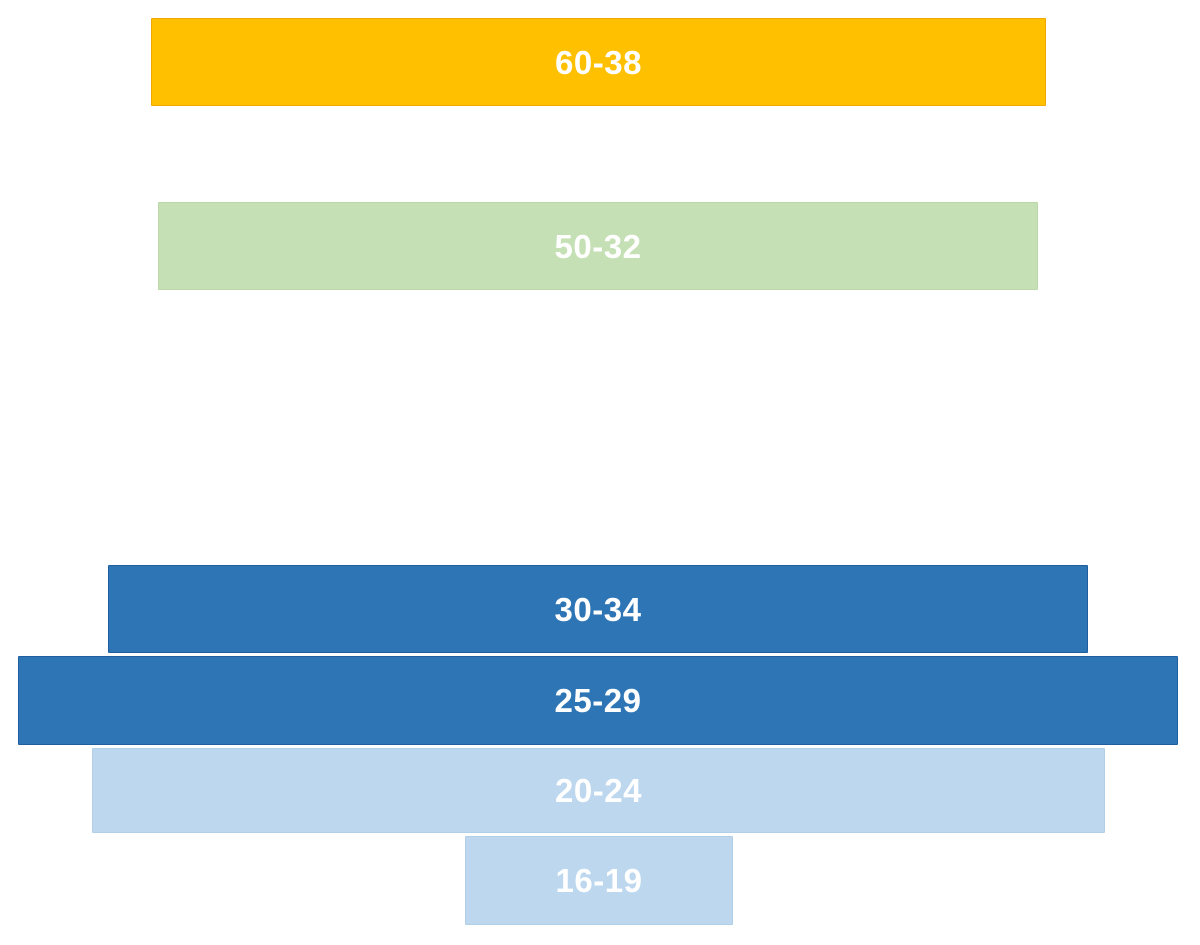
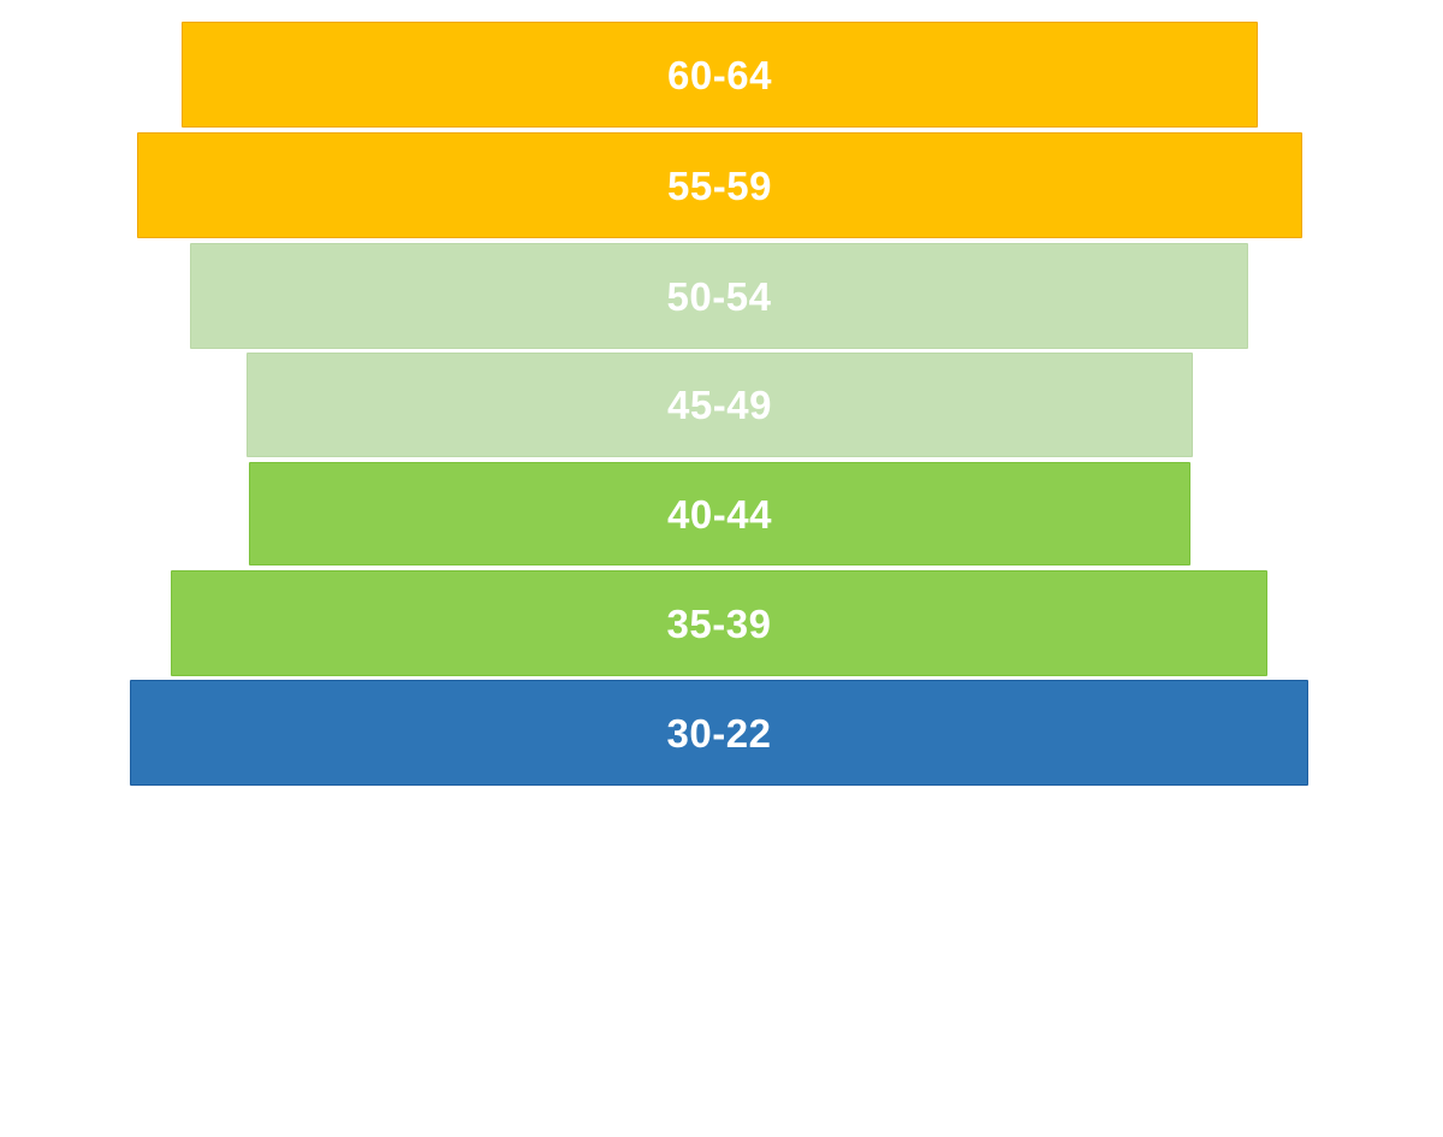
- 60-38
+ 60-64
+ 55-59
- 50-32
+ 50-54
+ 45-49
+ 40-44
+ 35-39
- 30-34
+ 30-22
- 25-29
- 20-24
- 16-19
